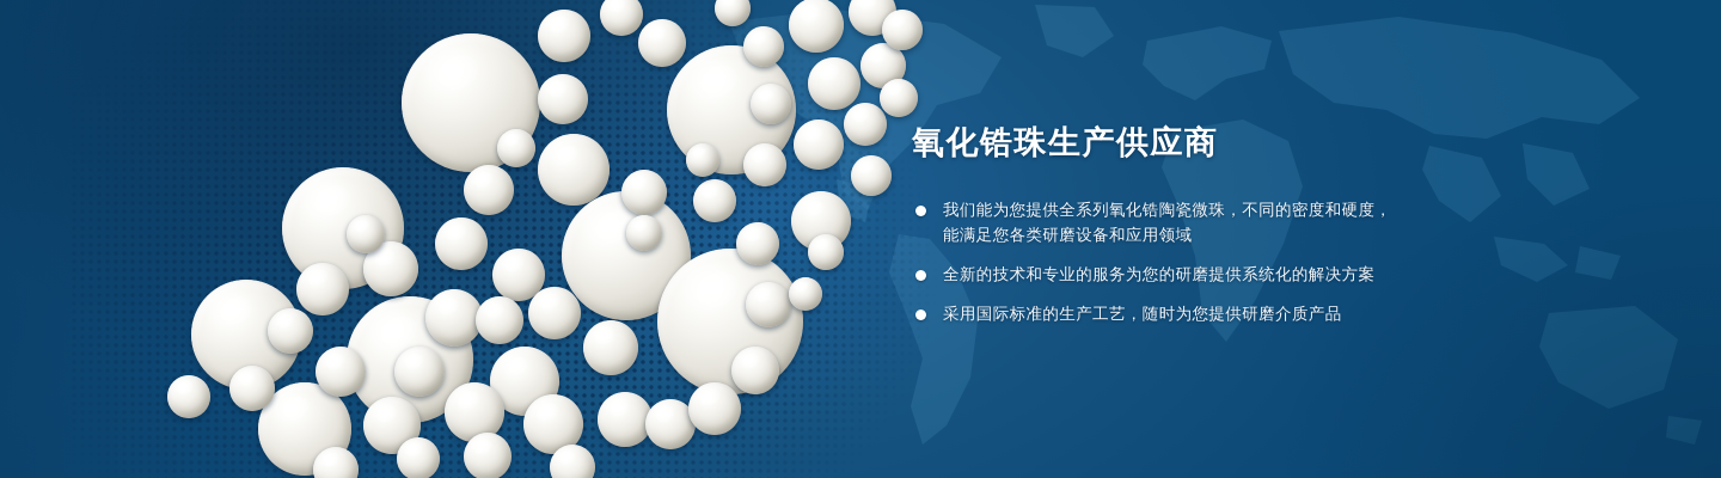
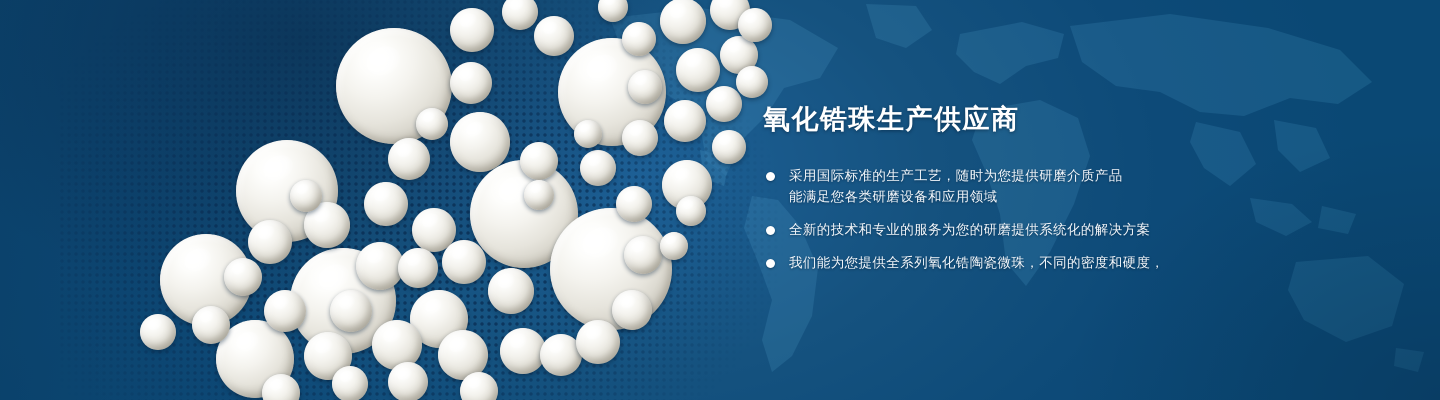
  氧化锆珠生产供应商
- 我们能为您提供全系列氧化锆陶瓷微珠，不同的密度和硬度，
+ 采用国际标准的生产工艺，随时为您提供研磨介质产品
  能满足您各类研磨设备和应用领域
  全新的技术和专业的服务为您的研磨提供系统化的解决方案
- 采用国际标准的生产工艺，随时为您提供研磨介质产品
+ 我们能为您提供全系列氧化锆陶瓷微珠，不同的密度和硬度，
